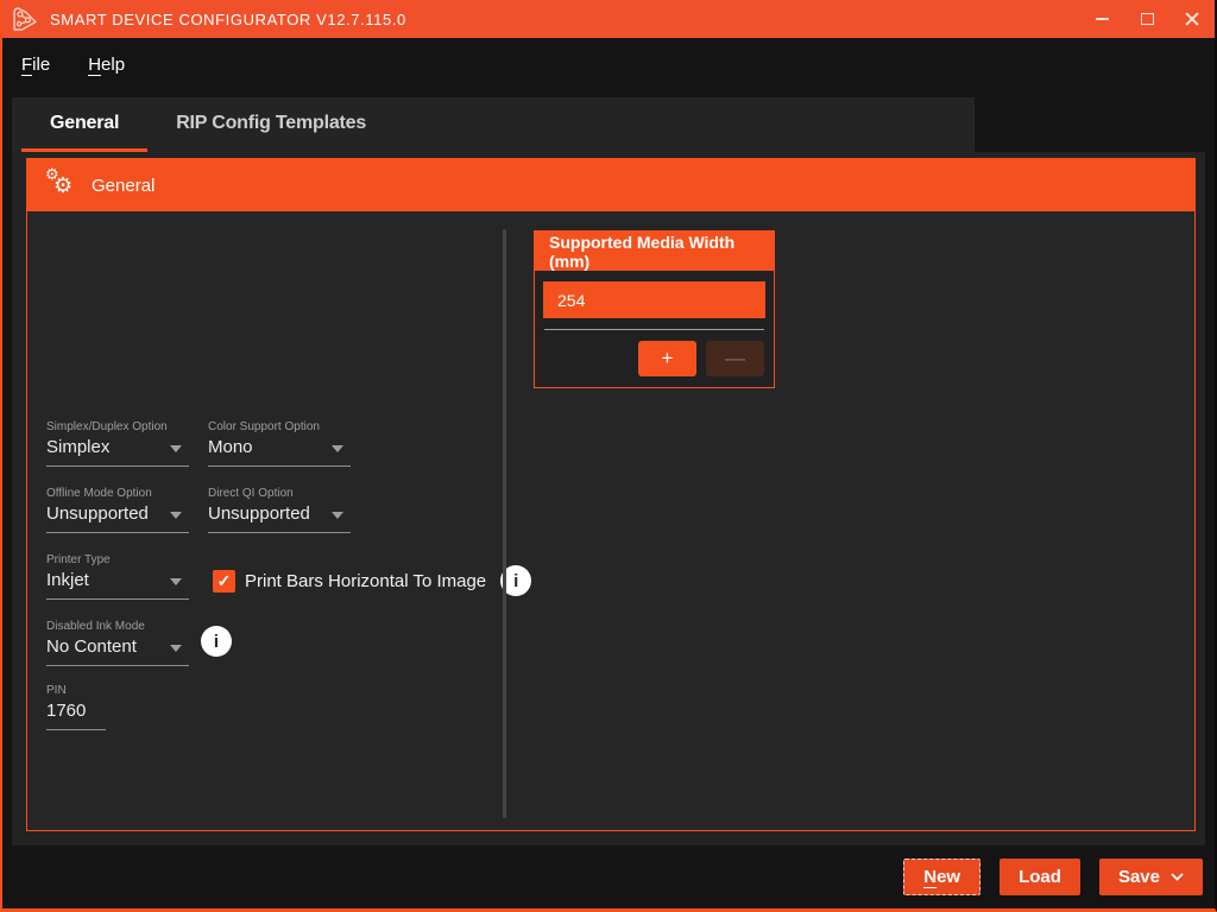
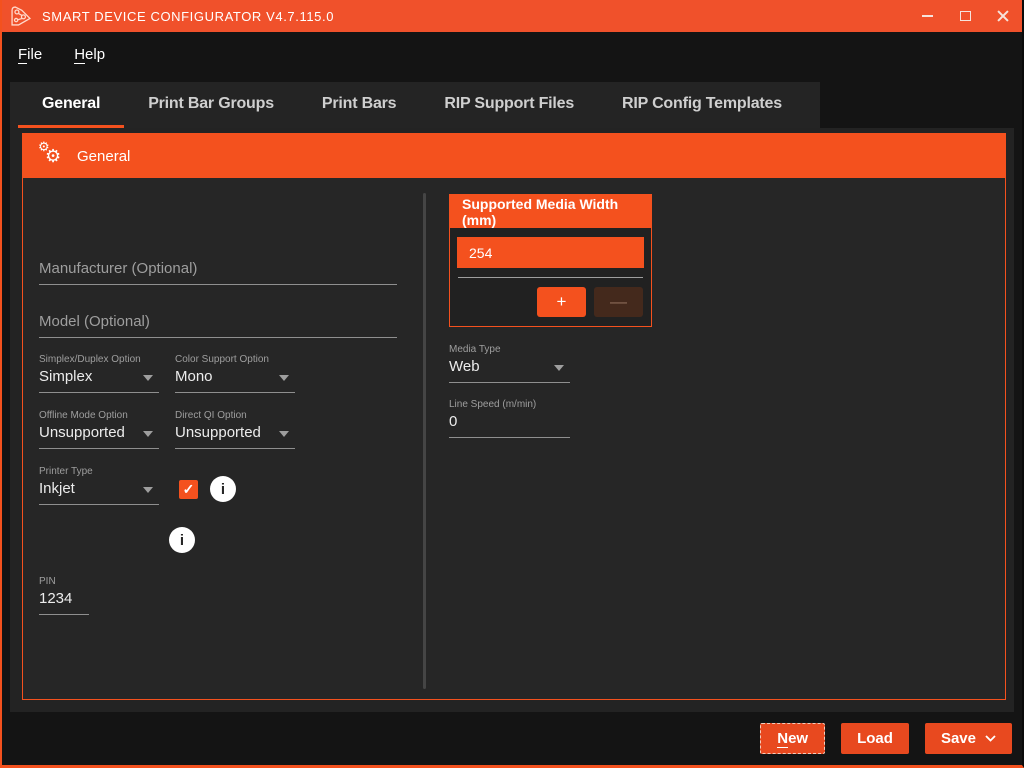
- SMART DEVICE CONFIGURATOR V12.7.115.0
+ SMART DEVICE CONFIGURATOR V4.7.115.0
  File
  Help
  General
+ Print Bar Groups
+ Print Bars
+ RIP Support Files
  RIP Config Templates
  ⚙
  ⚙
  General
+ Manufacturer (Optional)
+ Model (Optional)
  Simplex/Duplex Option
  Simplex
  Color Support Option
  Mono
  Offline Mode Option
  Unsupported
  Direct QI Option
  Unsupported
  Printer Type
  Inkjet
  ✓
- Print Bars Horizontal To Image
  i
- Disabled Ink Mode
- No Content
  i
  PIN
- 1760
+ 1234
  Supported Media Width (mm)
  254
  +
  —
+ Media Type
+ Web
+ Line Speed (m/min)
+ 0
  New
  Load
  Save
